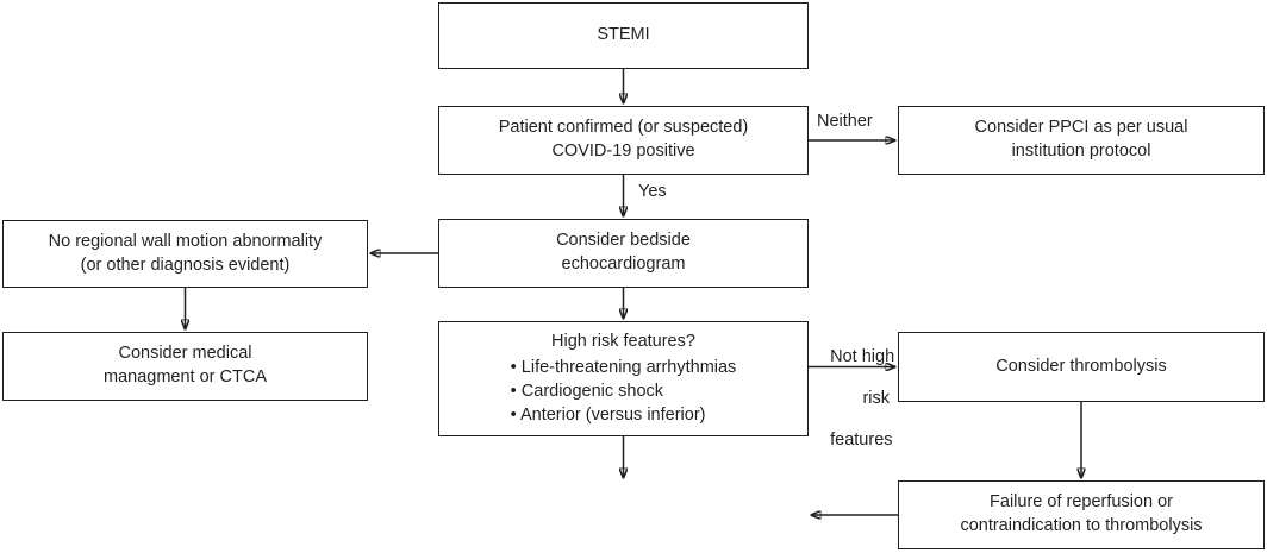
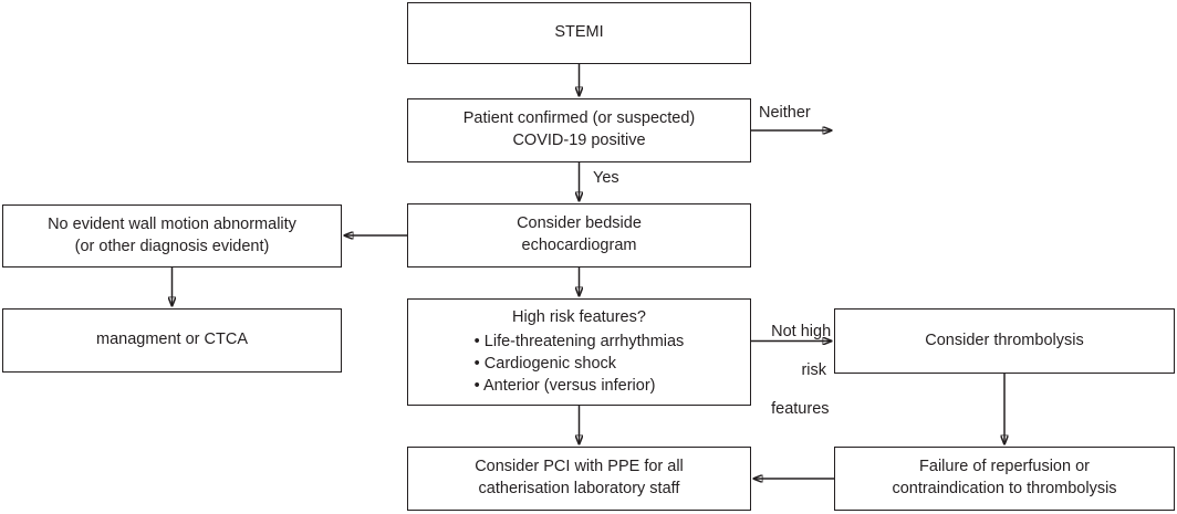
  STEMI
  Patient confirmed (or suspected)
  COVID-19 positive
- Consider PPCI as per usual
- institution protocol
  Consider bedside
  echocardiogram
- No regional wall motion abnormality
+ No evident wall motion abnormality
  (or other diagnosis evident)
- Consider medical
  managment or CTCA
  High risk features?
  • Life-threatening arrhythmias
  • Cardiogenic shock
  • Anterior (versus inferior)
  Consider thrombolysis
  Failure of reperfusion or
  contraindication to thrombolysis
+ Consider PCI with PPE for all
+ catherisation laboratory staff
  Neither
  Yes
  Not high
  risk
  features
